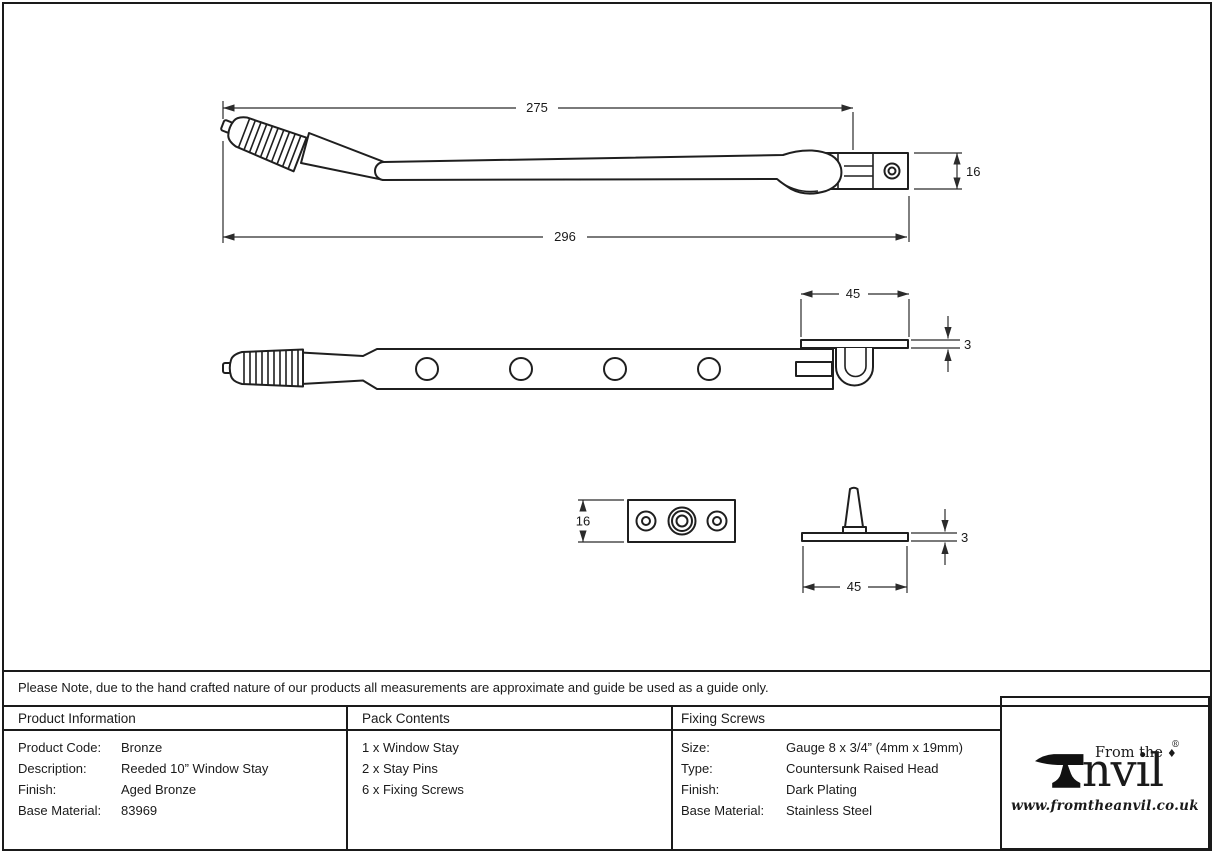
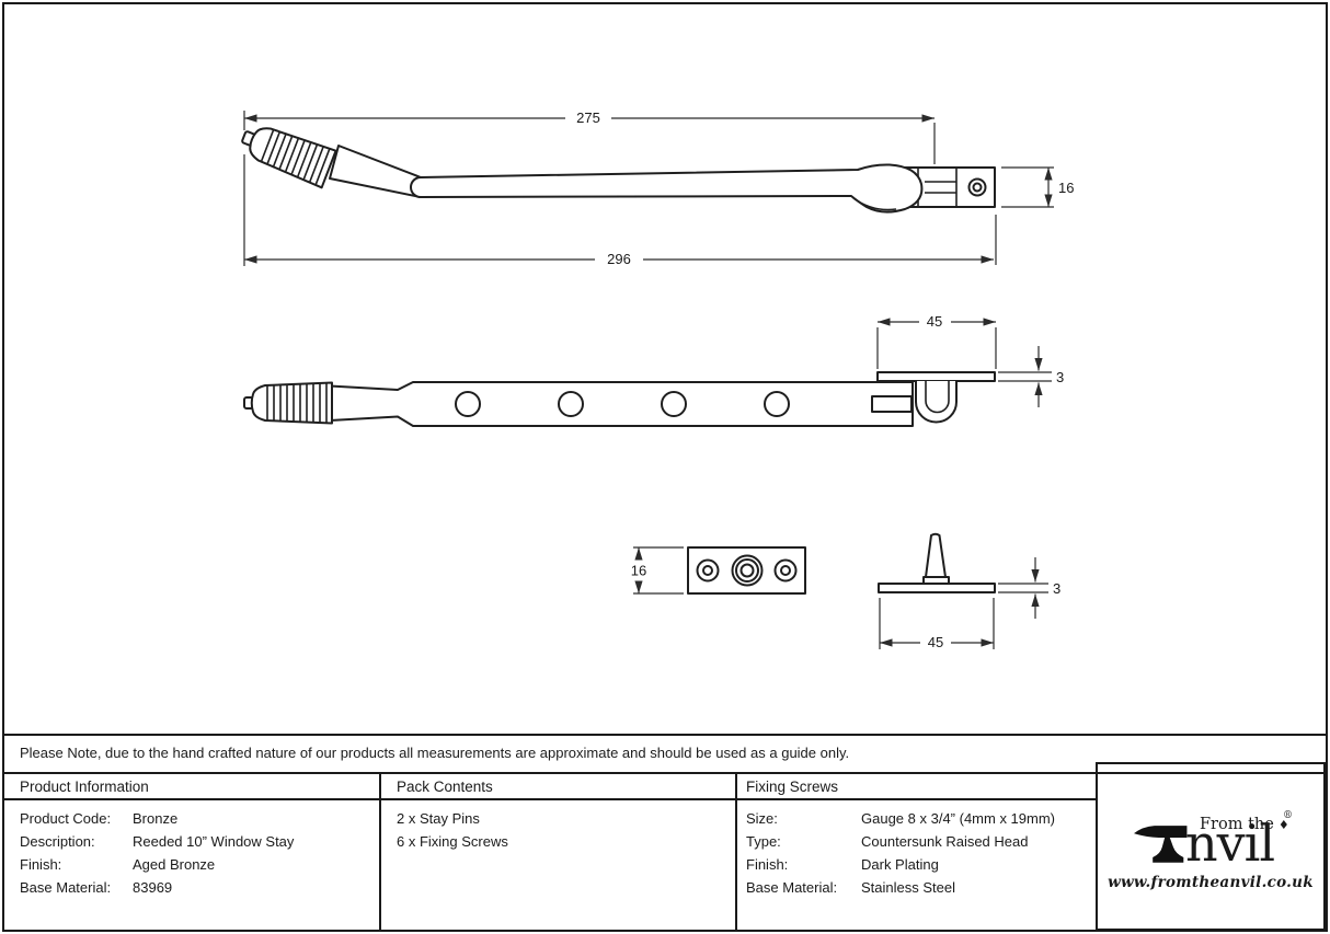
  275
  296
  16
  45
  3
  16
  3
  45
- Please Note, due to the hand crafted nature of our products all measurements are approximate and guide be used as a guide only.
+ Please Note, due to the hand crafted nature of our products all measurements are approximate and should be used as a guide only.
  Product Information
  Product Code:
  Bronze
  Description:
  Reeded 10” Window Stay
  Finish:
  Aged Bronze
  Base Material:
  83969
  Pack Contents
- 1 x Window Stay
  2 x Stay Pins
  6 x Fixing Screws
  Fixing Screws
  Size:
  Gauge 8 x 3/4” (4mm x 19mm)
  Type:
  Countersunk Raised Head
  Finish:
  Dark Plating
  Base Material:
  Stainless Steel
  nvil
  From the ♦
  ®
  www.fromtheanvil.co.uk
